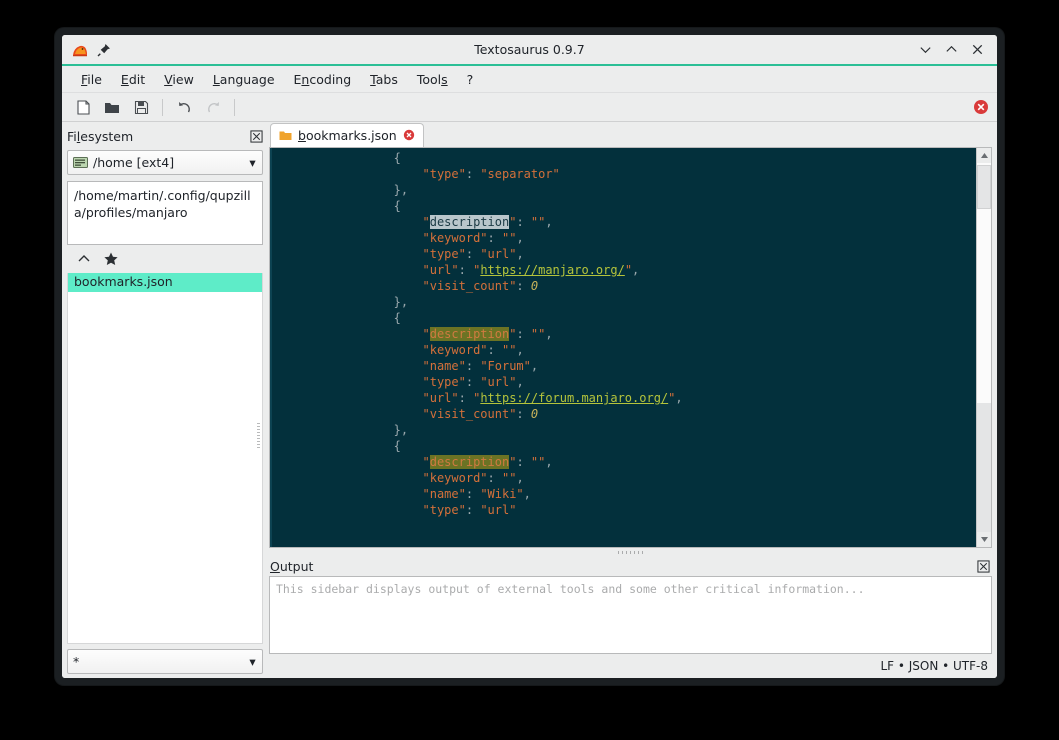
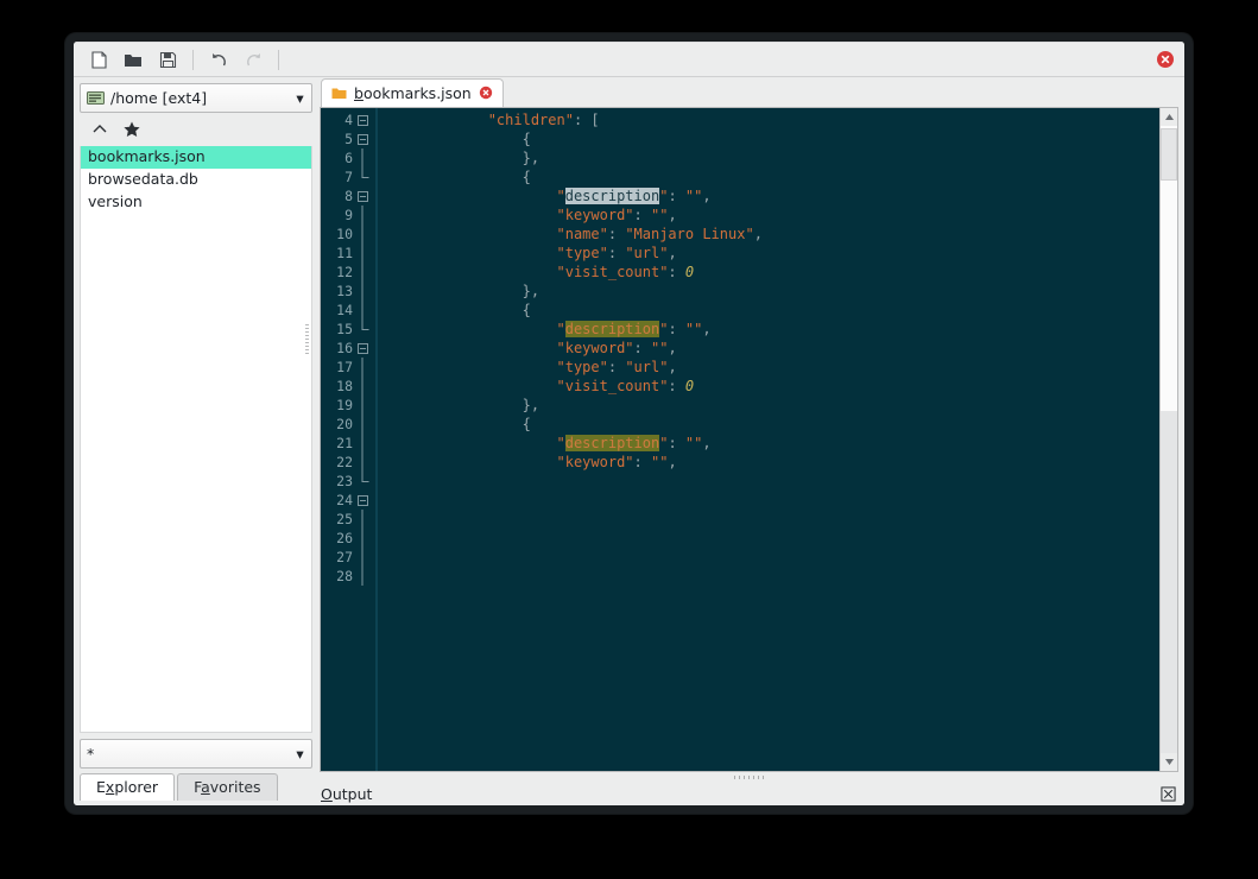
- Textosaurus 0.9.7
- File
- Edit
- View
- Language
- Encoding
- Tabs
- Tools
- ?
- Filesystem
  /home [ext4]
  ▾
- /home/martin/.config/qupzilla/profiles/manjaro
  bookmarks.json
+ browsedata.db
+ version
  *
  ▾
+ Explorer
+ Favorites
  bookmarks.json
+ 4
+ 5
+ 6
+ 7
+ 8
+ 9
+ 10
+ 11
+ 12
+ 13
+ 14
+ 15
+ 16
+ 17
+ 18
+ 19
+ 20
+ 21
+ 22
+ 23
+ 24
+ 25
+ 26
+ 27
+ 28
+ "children": [
  {
- "type": "separator"
  },
  {
  "description": "",
  "keyword": "",
+ "name": "Manjaro Linux",
  "type": "url",
- "url": "https://manjaro.org/",
  "visit_count": 0
  },
  {
  "description": "",
  "keyword": "",
- "name": "Forum",
  "type": "url",
- "url": "https://forum.manjaro.org/",
  "visit_count": 0
  },
  {
  "description": "",
  "keyword": "",
- "name": "Wiki",
- "type": "url"
  Output
- This sidebar displays output of external tools and some other critical information...
- LF • JSON • UTF-8
